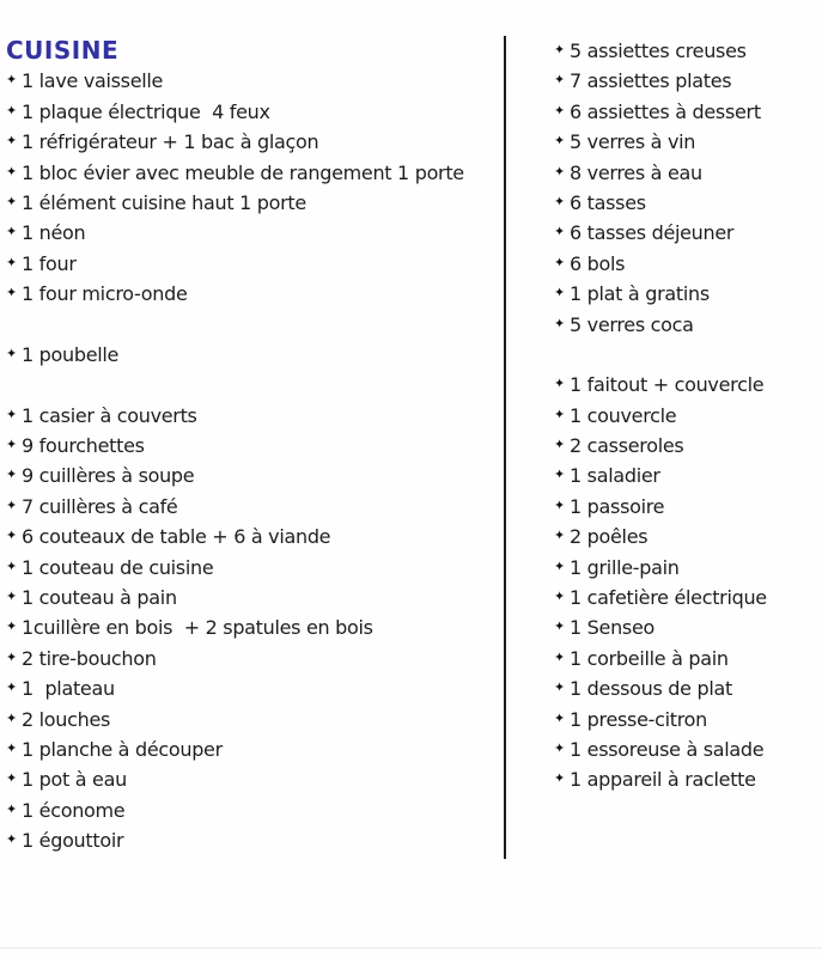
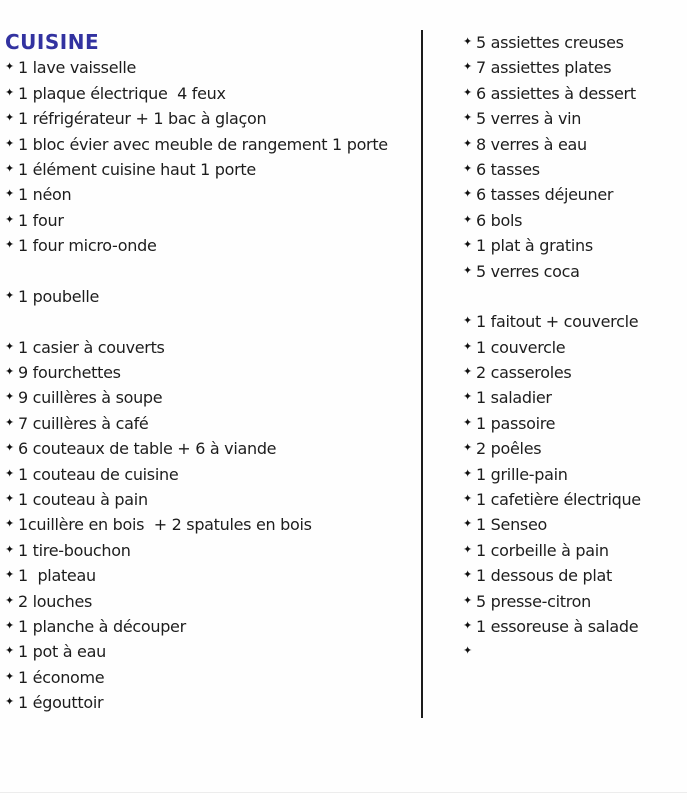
  CUISINE
  ✦
  1 lave vaisselle
  ✦
  1 plaque électrique 4 feux
  ✦
  1 réfrigérateur + 1 bac à glaçon
  ✦
  1 bloc évier avec meuble de rangement 1 porte
  ✦
  1 élément cuisine haut 1 porte
  ✦
  1 néon
  ✦
  1 four
  ✦
  1 four micro-onde
  ✦
  1 poubelle
  ✦
  1 casier à couverts
  ✦
  9 fourchettes
  ✦
  9 cuillères à soupe
  ✦
  7 cuillères à café
  ✦
  6 couteaux de table + 6 à viande
  ✦
  1 couteau de cuisine
  ✦
  1 couteau à pain
  ✦
  1cuillère en bois + 2 spatules en bois
  ✦
- 2 tire-bouchon
+ 1 tire-bouchon
  ✦
  1 plateau
  ✦
  2 louches
  ✦
  1 planche à découper
  ✦
  1 pot à eau
  ✦
  1 économe
  ✦
  1 égouttoir
  ✦
  5 assiettes creuses
  ✦
  7 assiettes plates
  ✦
  6 assiettes à dessert
  ✦
  5 verres à vin
  ✦
  8 verres à eau
  ✦
  6 tasses
  ✦
  6 tasses déjeuner
  ✦
  6 bols
  ✦
  1 plat à gratins
  ✦
  5 verres coca
  ✦
  1 faitout + couvercle
  ✦
  1 couvercle
  ✦
  2 casseroles
  ✦
  1 saladier
  ✦
  1 passoire
  ✦
  2 poêles
  ✦
  1 grille-pain
  ✦
  1 cafetière électrique
  ✦
  1 Senseo
  ✦
  1 corbeille à pain
  ✦
  1 dessous de plat
  ✦
- 1 presse-citron
+ 5 presse-citron
  ✦
  1 essoreuse à salade
  ✦
- 1 appareil à raclette
